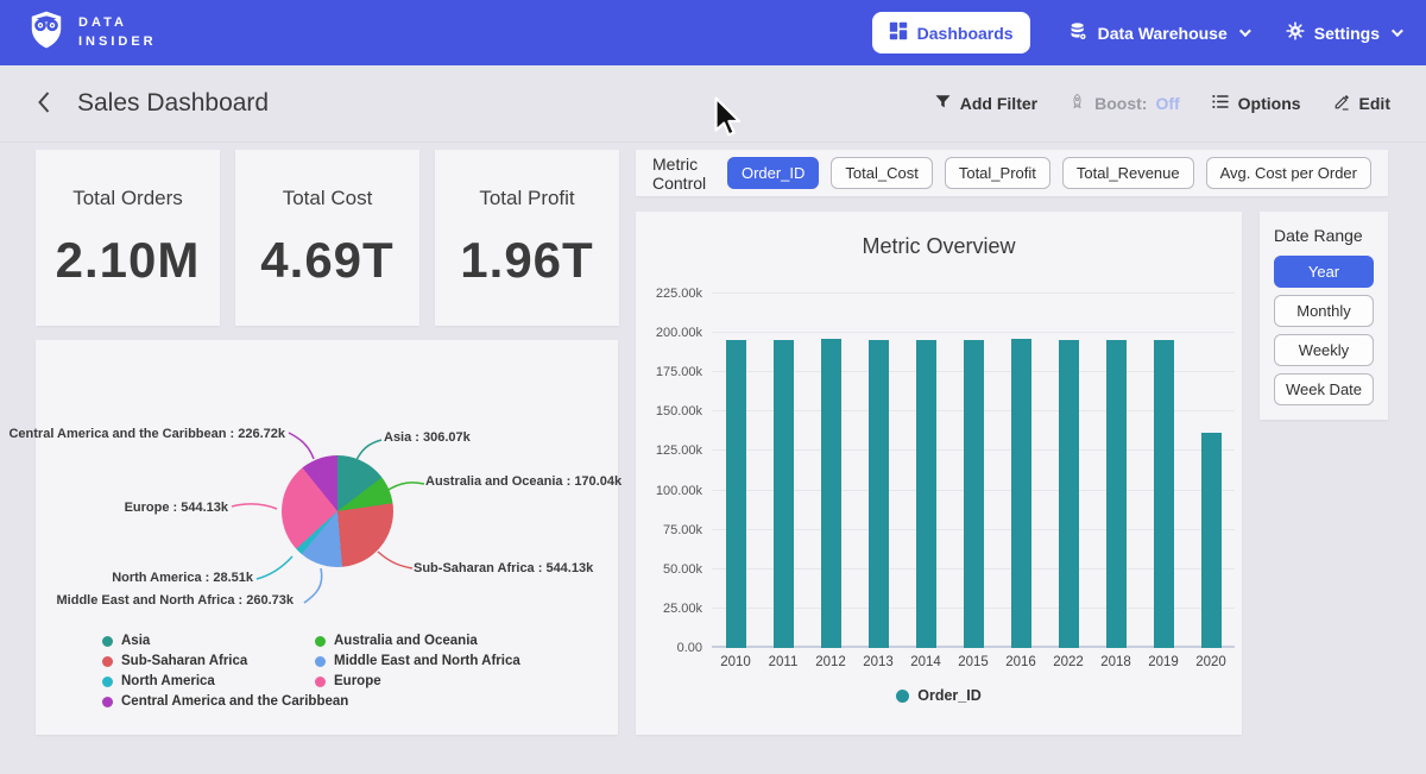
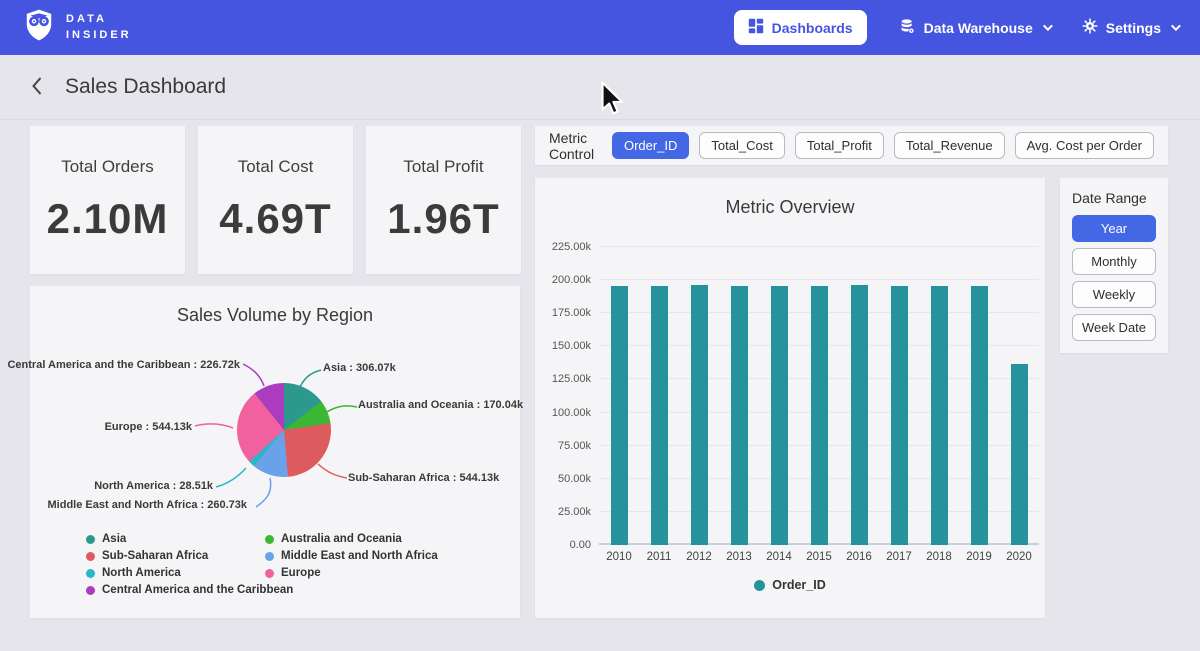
  DATA
  INSIDER
  Dashboards
  Data Warehouse
  Settings
  Sales Dashboard
- Add Filter
- Boost:
- Off
- Options
- Edit
  Total Orders
  2.10M
  Total Cost
  4.69T
  Total Profit
  1.96T
  Metric Control
  Order_ID
  Total_Cost
  Total_Profit
  Total_Revenue
  Avg. Cost per Order
+ Sales Volume by Region
  Asia : 306.07k
  Australia and Oceania : 170.04k
  Sub-Saharan Africa : 544.13k
  Middle East and North Africa : 260.73k
  North America : 28.51k
  Europe : 544.13k
  Central America and the Caribbean : 226.72k
  Asia
  Sub-Saharan Africa
  North America
  Central America and the Caribbean
  Australia and Oceania
  Middle East and North Africa
  Europe
  Metric Overview
  0.00
  25.00k
  50.00k
  75.00k
  100.00k
  125.00k
  150.00k
  175.00k
  200.00k
  225.00k
  2010
  2011
  2012
  2013
  2014
  2015
  2016
- 2022
+ 2017
  2018
  2019
  2020
  Order_ID
  Date Range
  Year
  Monthly
  Weekly
  Week Date
